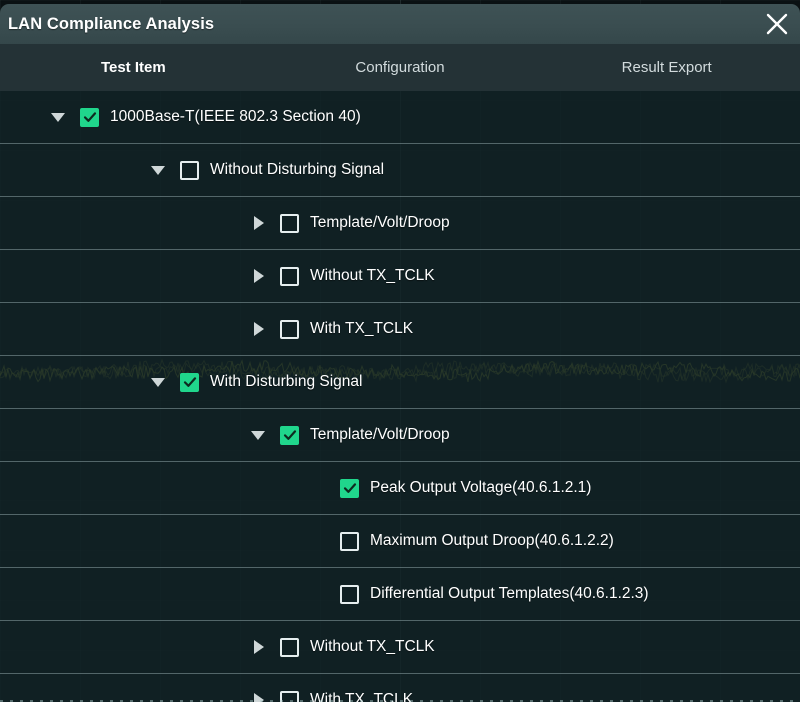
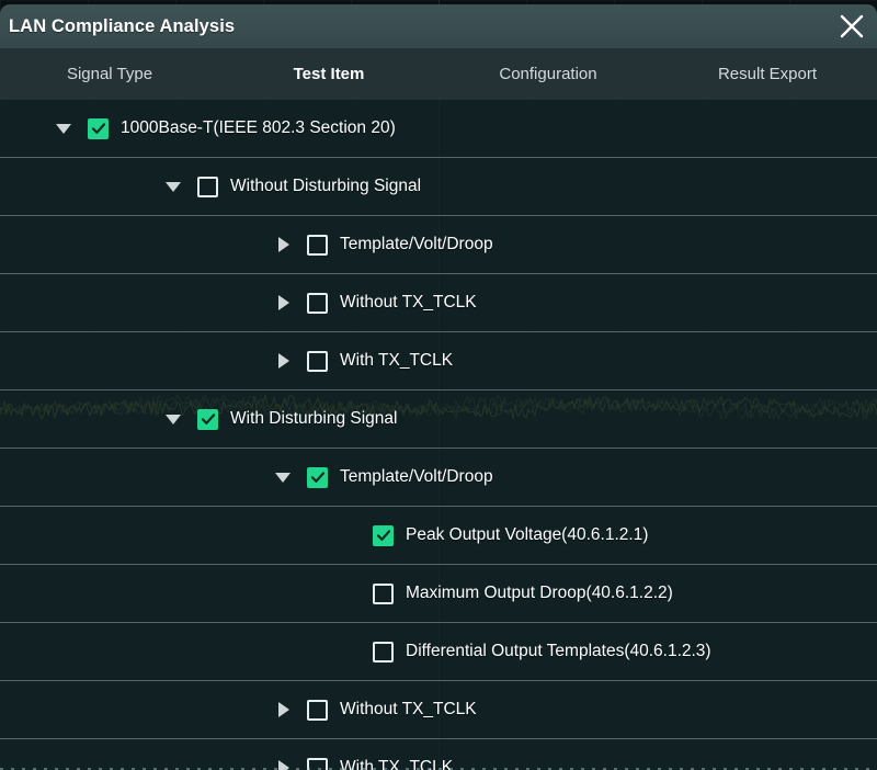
  LAN Compliance Analysis
+ Signal Type
  Test Item
  Configuration
  Result Export
- 1000Base-T(IEEE 802.3 Section 40)
+ 1000Base-T(IEEE 802.3 Section 20)
  Without Disturbing Signal
  Template/Volt/Droop
  Without TX_TCLK
  With TX_TCLK
  With Disturbing Signal
  Template/Volt/Droop
  Peak Output Voltage(40.6.1.2.1)
  Maximum Output Droop(40.6.1.2.2)
  Differential Output Templates(40.6.1.2.3)
  Without TX_TCLK
